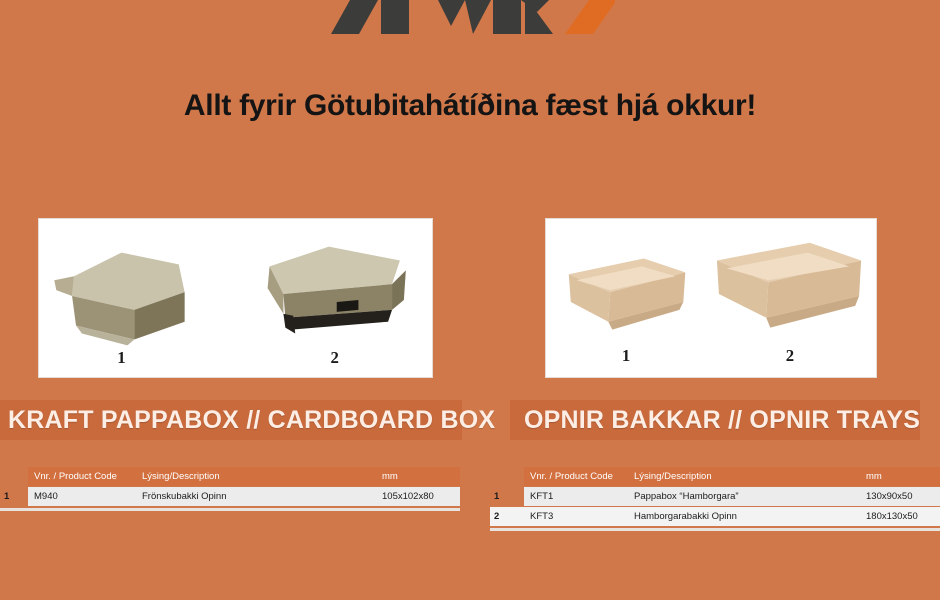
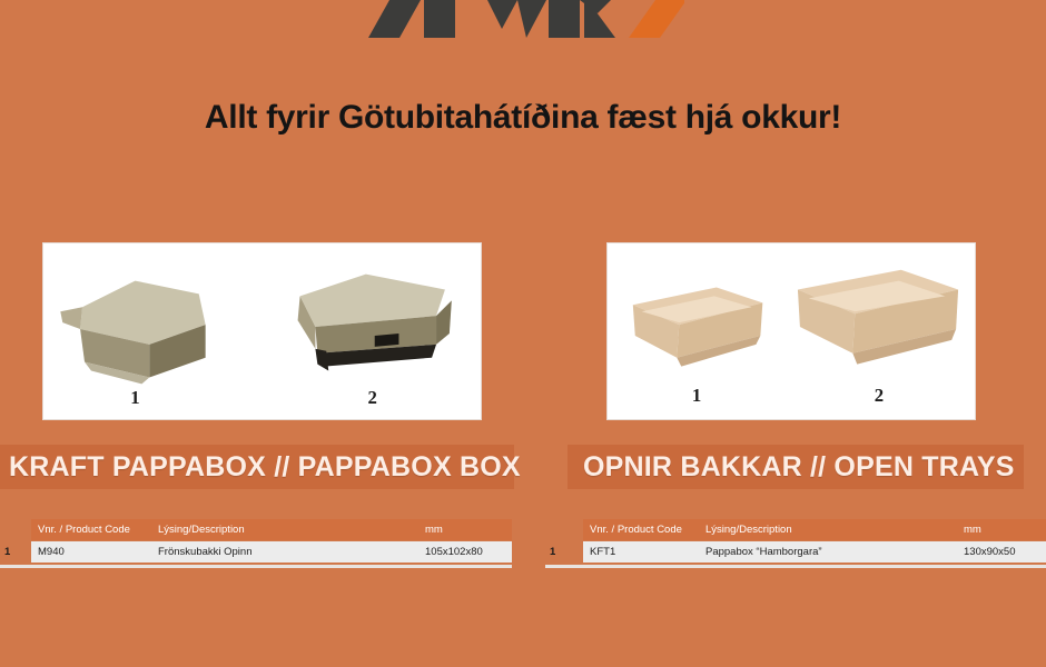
  Allt fyrir Götubitahátíðina fæst hjá okkur!
  1
  2
  1
  2
- KRAFT PAPPABOX // CARDBOARD BOX
+ KRAFT PAPPABOX // PAPPABOX BOX
- OPNIR BAKKAR // OPNIR TRAYS
+ OPNIR BAKKAR // OPEN TRAYS
  	Vnr. / Product Code	Lýsing/Description	mm
  1	M940	Frönskubakki Opinn	105x102x80
  	Vnr. / Product Code	Lýsing/Description	mm
  1	KFT1	Pappabox “Hamborgara”	130x90x50
- 2	KFT3	Hamborgarabakki Opinn	180x130x50
